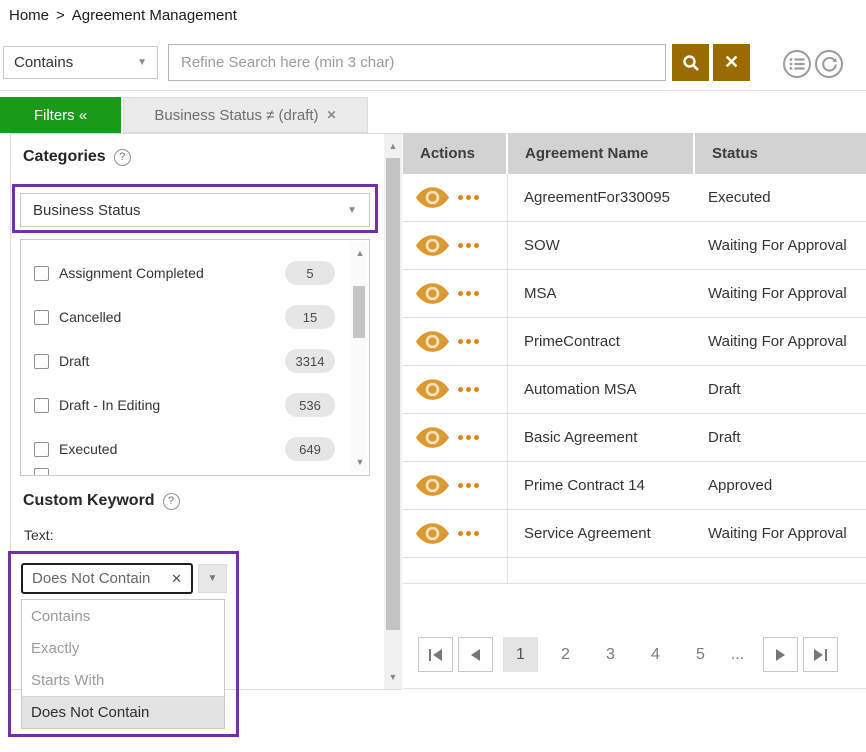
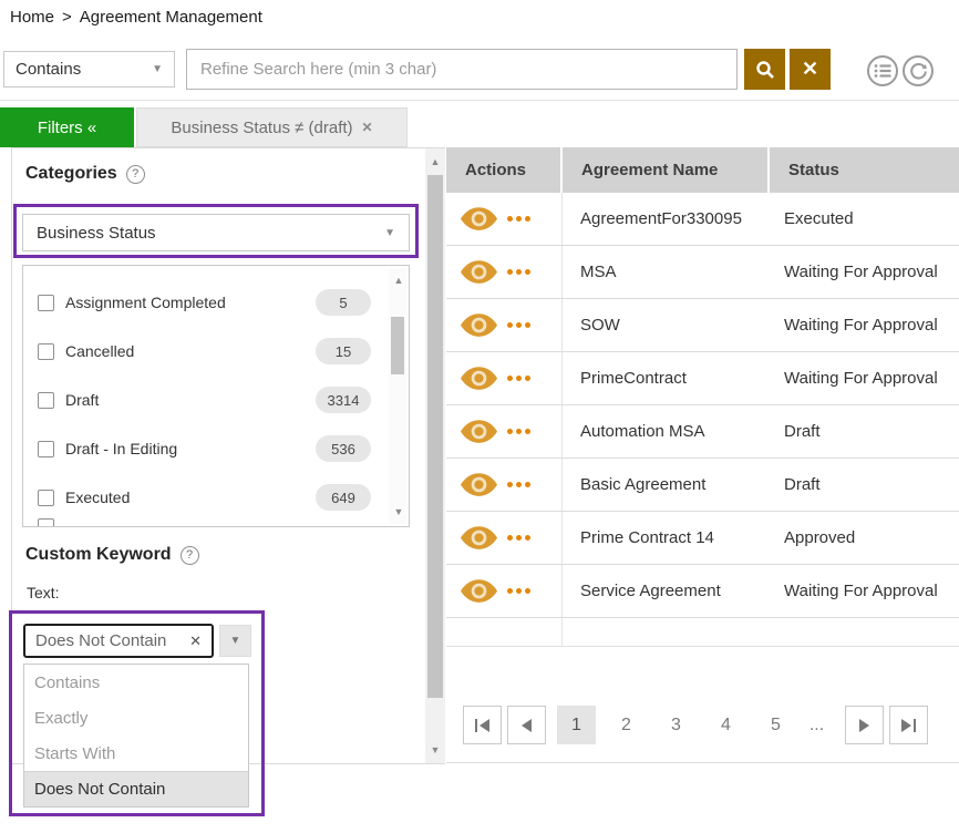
  Home
  >
  Agreement Management
  Contains
  ▼
  Refine Search here (min 3 char)
  ✕
  Filters «
  Business Status ≠ (draft)
  ✕
  Categories
  ?
  Business Status
  ▼
  Assignment Completed
  5
  Cancelled
  15
  Draft
  3314
  Draft - In Editing
  536
  Executed
  649
  ▲
  ▼
  Custom Keyword
  ?
  Text:
  Does Not Contain
  ✕
  ▼
  Contains
  Exactly
  Starts With
  Does Not Contain
  ▲
  ▼
  Actions
  Agreement Name
  Status
  AgreementFor330095
  Executed
- SOW
+ MSA
  Waiting For Approval
- MSA
+ SOW
  Waiting For Approval
  PrimeContract
  Waiting For Approval
  Automation MSA
  Draft
  Basic Agreement
  Draft
  Prime Contract 14
  Approved
  Service Agreement
  Waiting For Approval
  1
  2
  3
  4
  5
  ...
